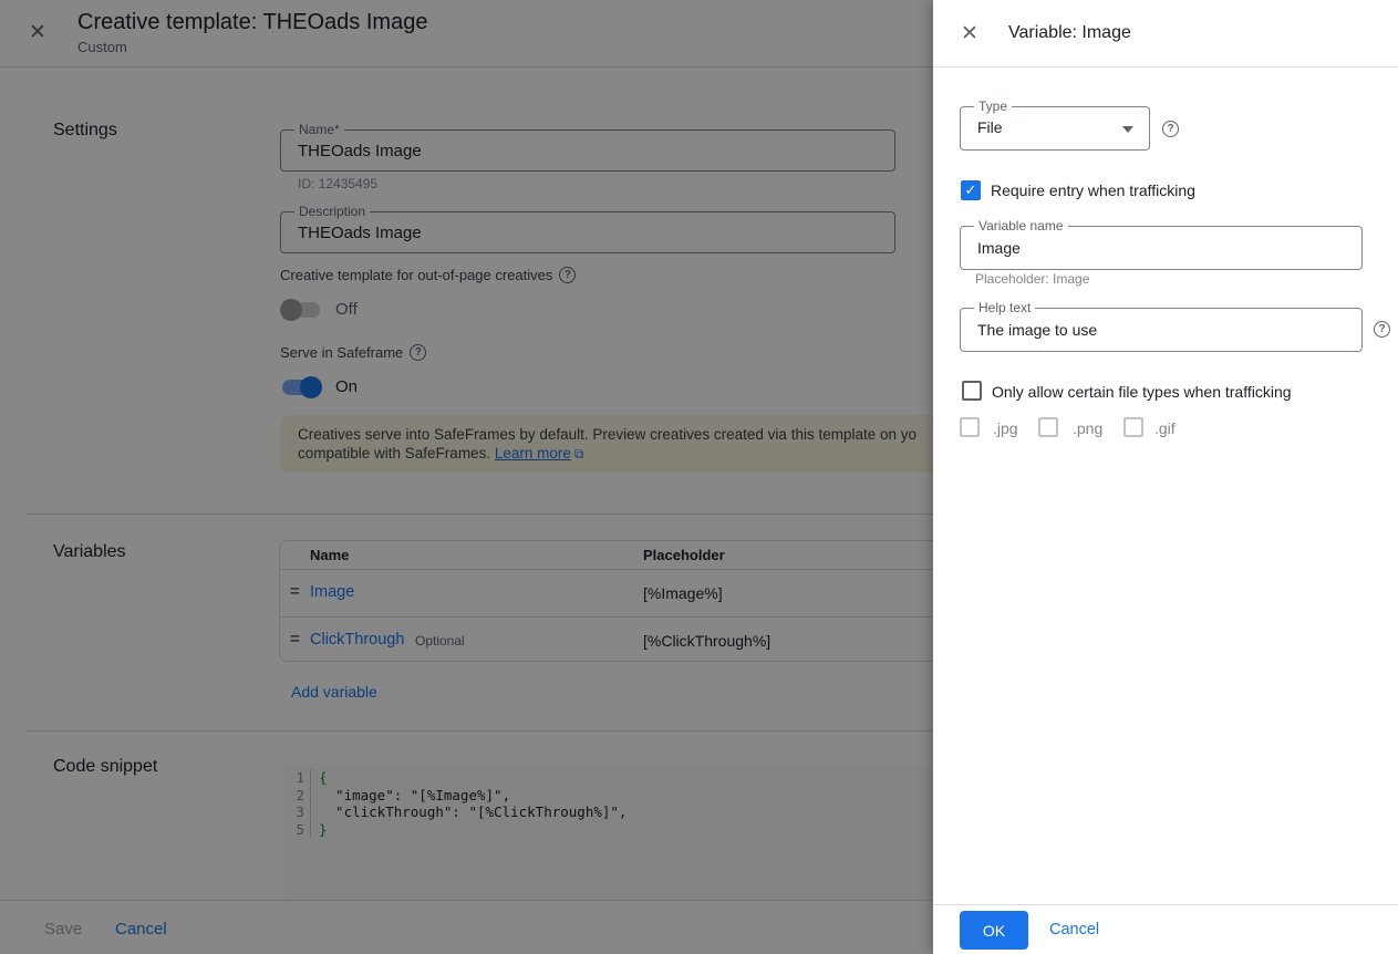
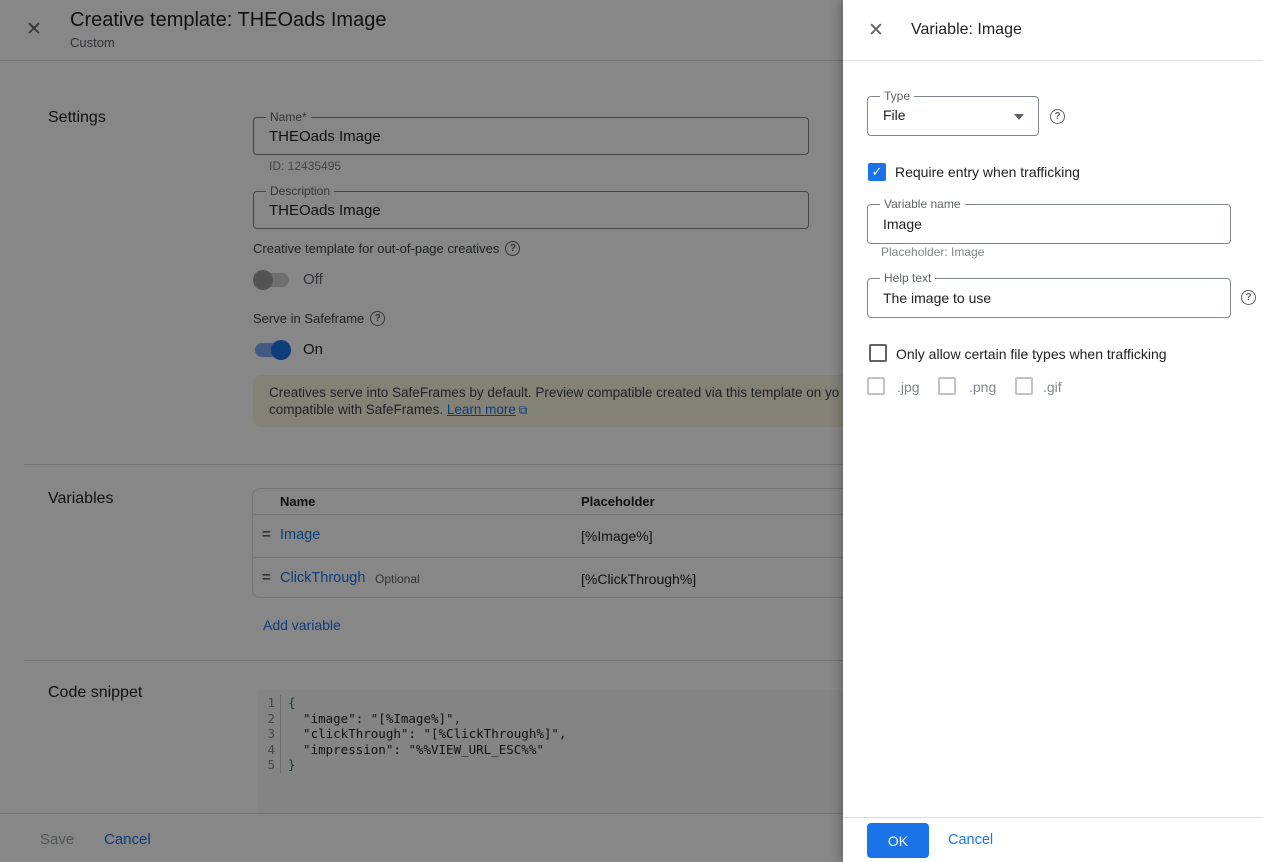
  ✕
  Creative template: THEOads Image
  Custom
  Settings
  Name*
  THEOads Image
  ID: 12435495
  Description
  THEOads Image
  Creative template for out-of-page creatives
  ?
  Off
  Serve in Safeframe
  ?
  On
- Creatives serve into SafeFrames by default. Preview creatives created via this template on yo
+ Creatives serve into SafeFrames by default. Preview compatible created via this template on yo
  compatible with SafeFrames. Learn more ⧉
  Variables
  Name
  Placeholder
  =
  Image
  [%Image%]
  =
  ClickThrough
  Optional
  [%ClickThrough%]
  Add variable
  Code snippet
  1
  {
  2
  "image": "[%Image%]",
  3
  "clickThrough": "[%ClickThrough%]",
+ 4
+ "impression": "%%VIEW_URL_ESC%%"
  5
  }
  Save
  Cancel
  ✕
  Variable: Image
  Type
  File
  ?
  ✓
  Require entry when trafficking
  Variable name
  Image
  Placeholder: Image
  Help text
  The image to use
  ?
  Only allow certain file types when trafficking
  .jpg
  .png
  .gif
  OK
  Cancel
